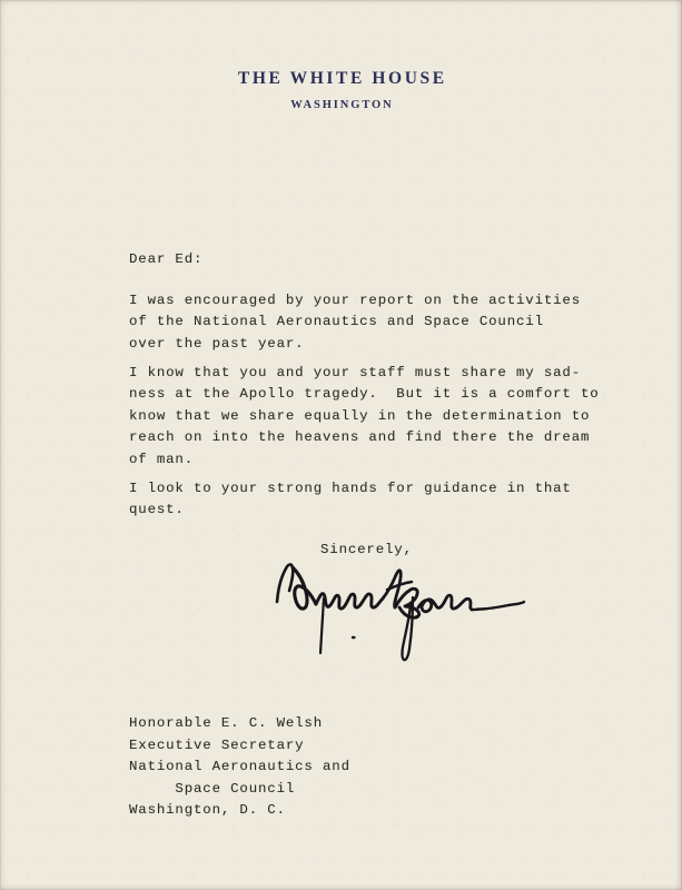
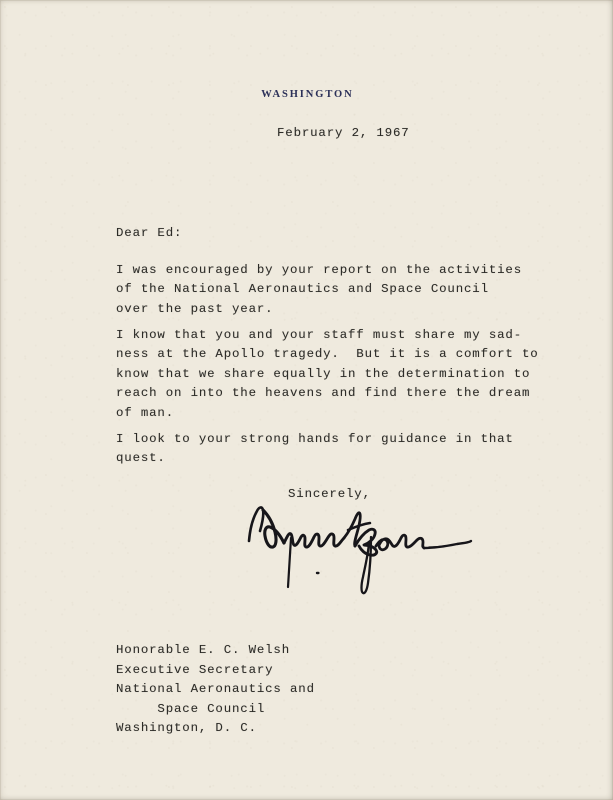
- THE WHITE HOUSE
  WASHINGTON
+ February 2, 1967
  Dear Ed:
  I was encouraged by your report on the activities
  of the National Aeronautics and Space Council
  over the past year.
  I know that you and your staff must share my sad-
  ness at the Apollo tragedy. But it is a comfort to
  know that we share equally in the determination to
  reach on into the heavens and find there the dream
  of man.
  I look to your strong hands for guidance in that
  quest.
  Sincerely,
  Honorable E. C. Welsh
  Executive Secretary
  National Aeronautics and
  Space Council
  Washington, D. C.
